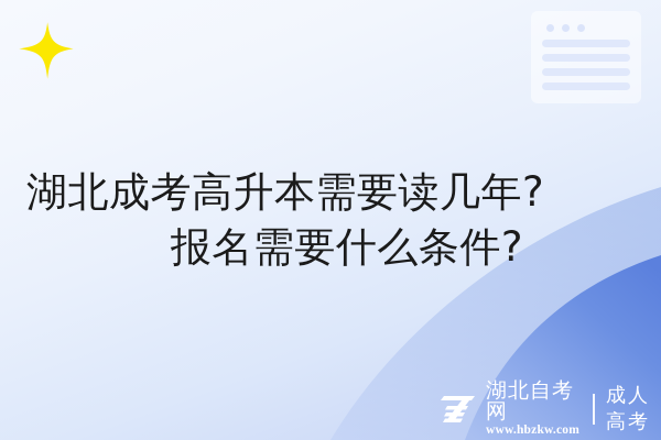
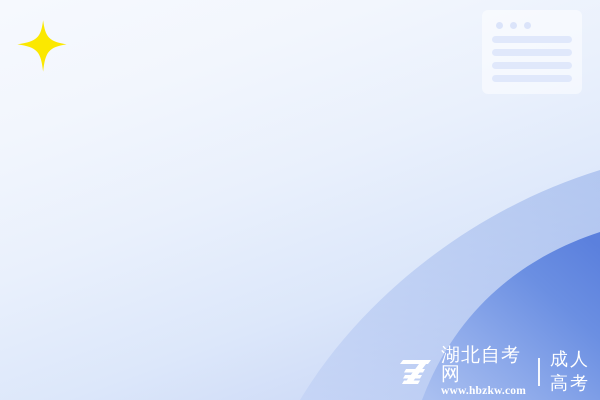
- 湖北成考高升本需要读几年?
- 报名需要什么条件?
  湖北自考网
  www.hbzkw.com
  成人高考
